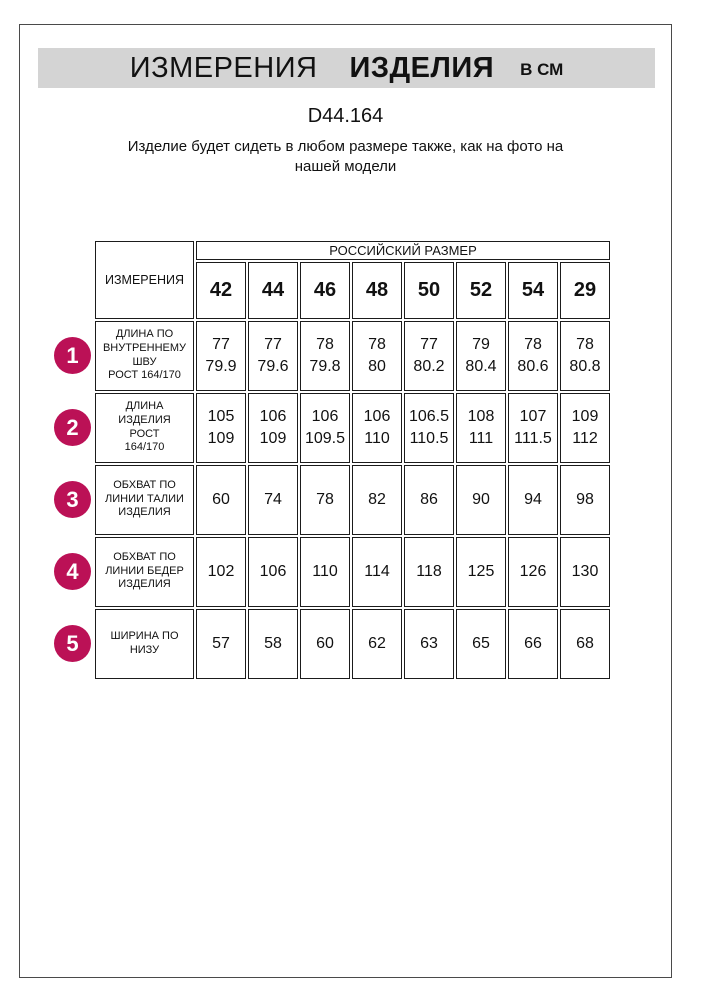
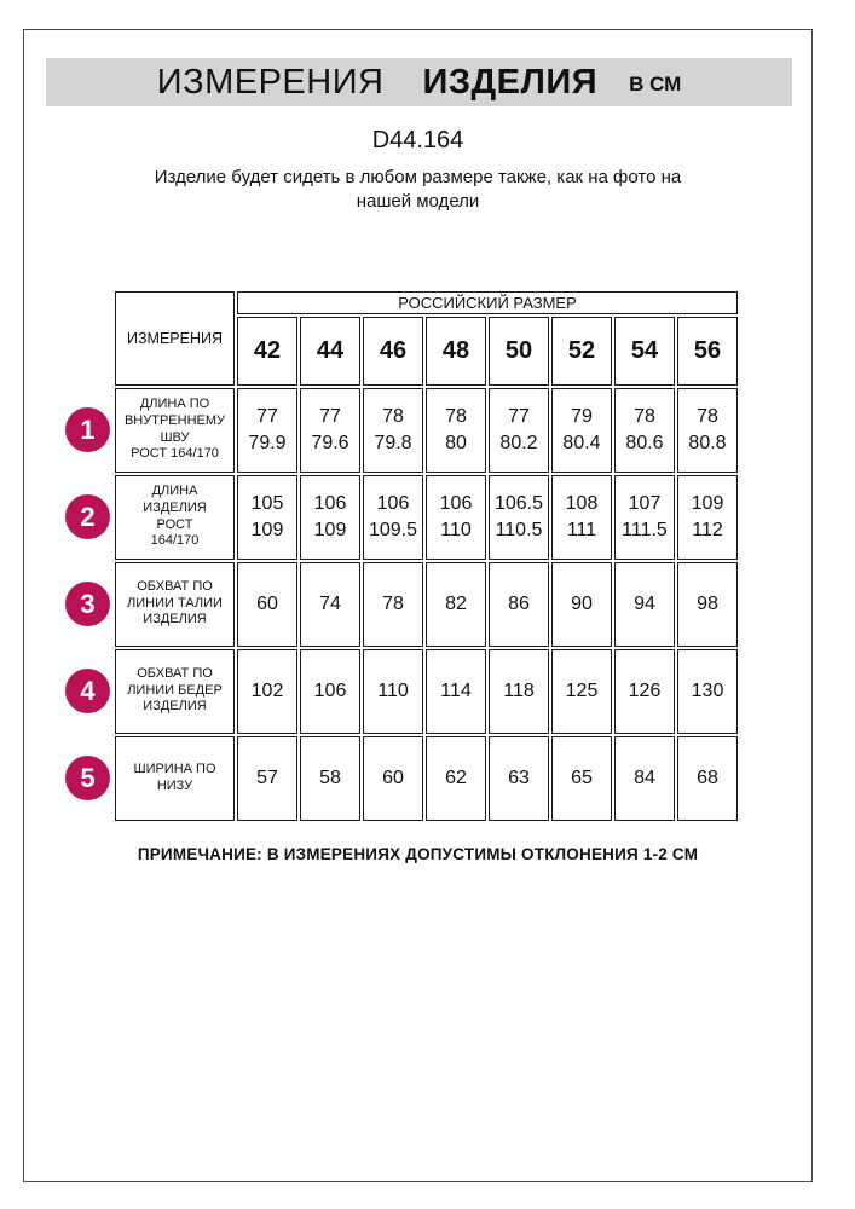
  ИЗМЕРЕНИЯ
  ИЗДЕЛИЯ
  В СМ
  D44.164
  Изделие будет сидеть в любом размере также, как на фото на нашей модели
  	ИЗМЕРЕНИЯ	РОССИЙСКИЙ РАЗМЕР
- 	42	44	46	48	50	52	54	29
+ 	42	44	46	48	50	52	54	56
  1	ДЛИНА ПО ВНУТРЕННЕМУ ШВУ РОСТ 164/170	77 79.9	77 79.6	78 79.8	78 80	77 80.2	79 80.4	78 80.6	78 80.8
  2	ДЛИНА ИЗДЕЛИЯ РОСТ 164/170	105 109	106 109	106 109.5	106 110	106.5 110.5	108 111	107 111.5	109 112
  3	ОБХВАТ ПО ЛИНИИ ТАЛИИ ИЗДЕЛИЯ	60	74	78	82	86	90	94	98
  4	ОБХВАТ ПО ЛИНИИ БЕДЕР ИЗДЕЛИЯ	102	106	110	114	118	125	126	130
- 5	ШИРИНА ПО НИЗУ	57	58	60	62	63	65	66	68
+ 5	ШИРИНА ПО НИЗУ	57	58	60	62	63	65	84	68
+ ПРИМЕЧАНИЕ: В ИЗМЕРЕНИЯХ ДОПУСТИМЫ ОТКЛОНЕНИЯ 1-2 СМ
